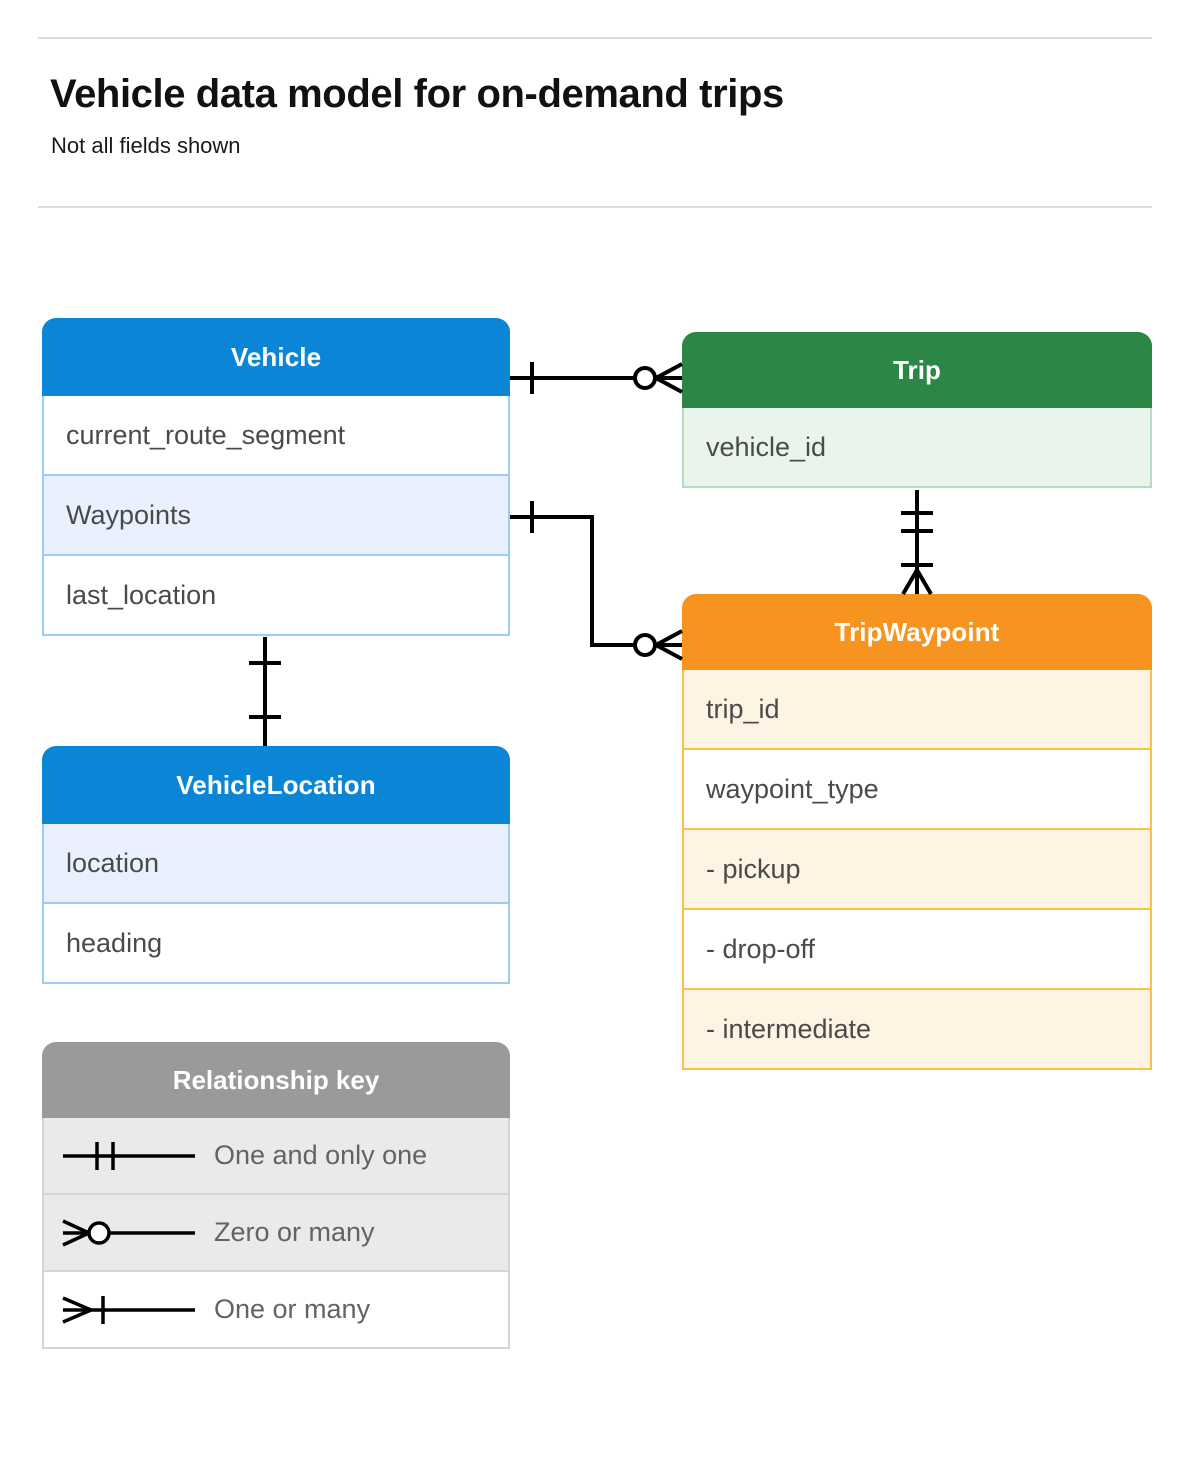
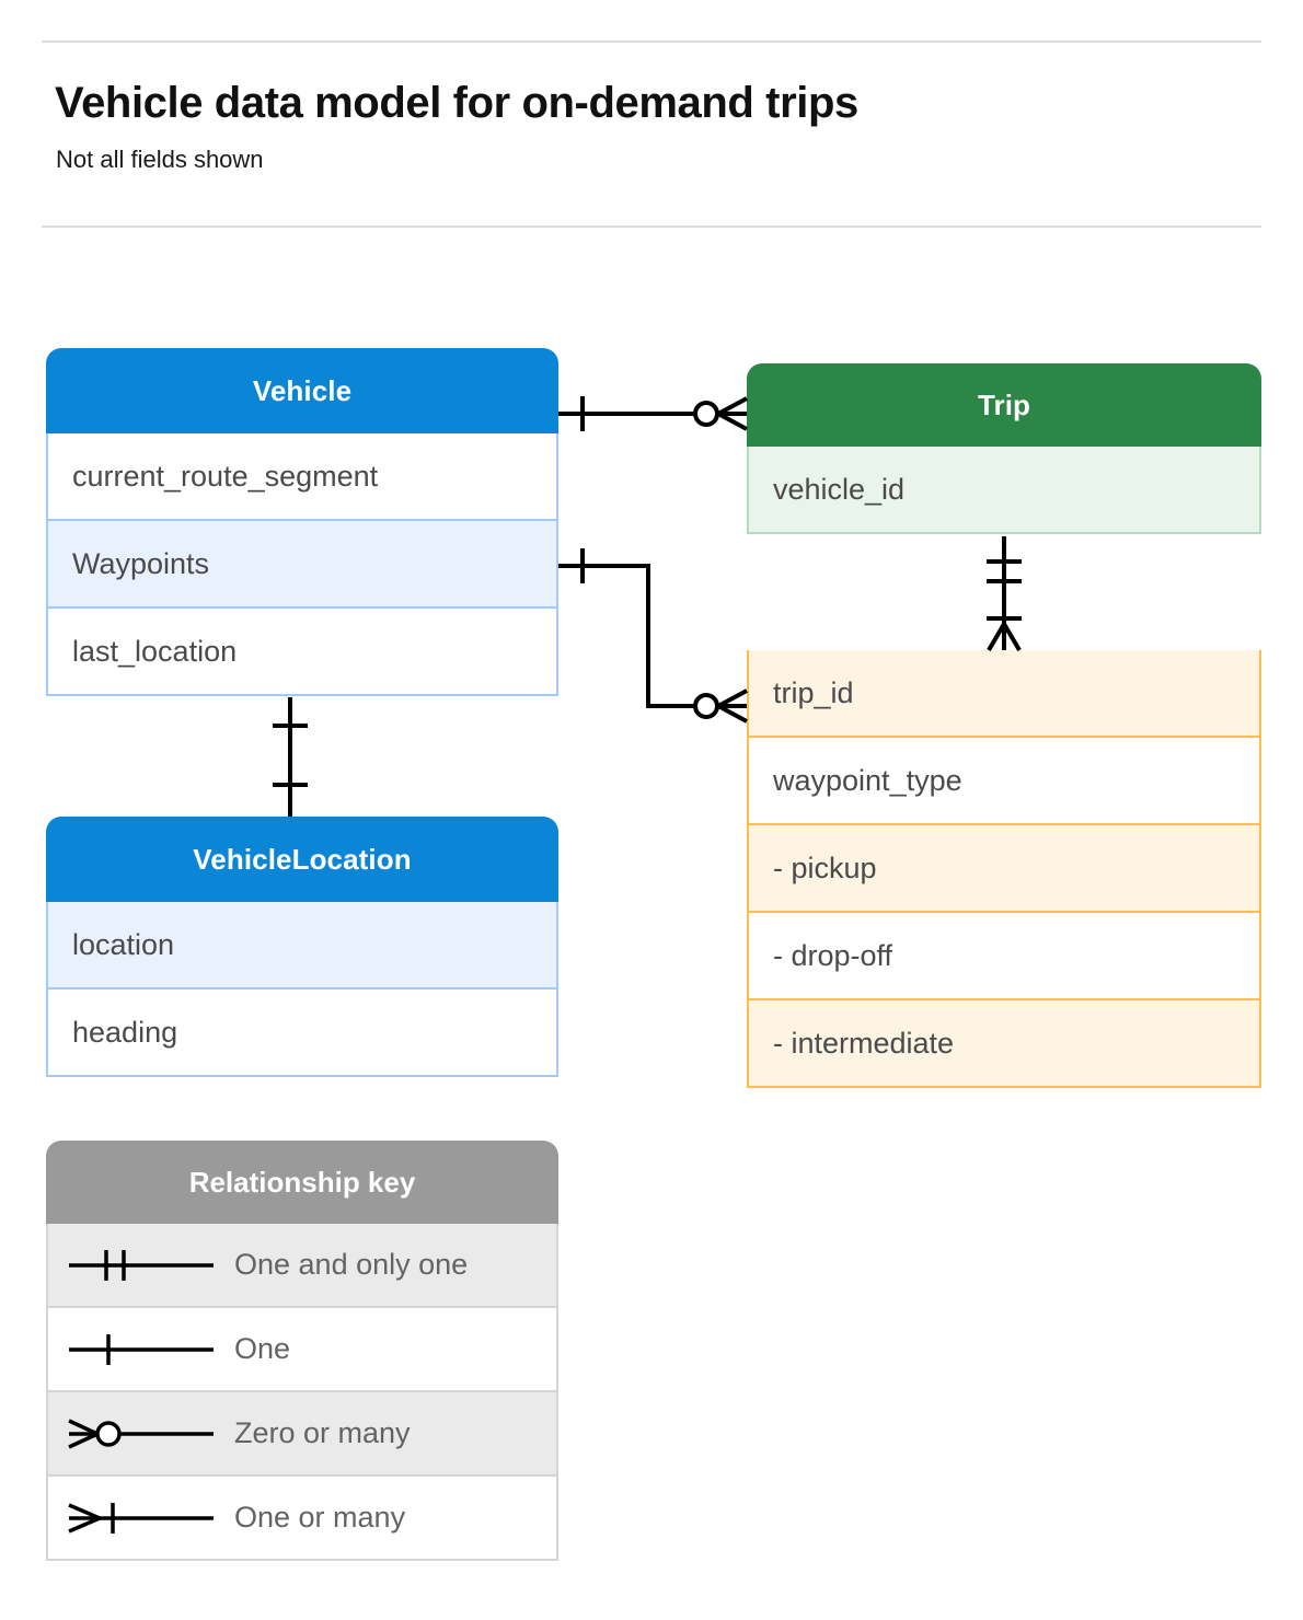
  Vehicle data model for on-demand trips
  Not all fields shown
  Vehicle
  current_route_segment
  Waypoints
  last_location
  VehicleLocation
  location
  heading
  Trip
  vehicle_id
- TripWaypoint
  trip_id
  waypoint_type
  - pickup
  - drop-off
  - intermediate
  Relationship key
  One and only one
+ One
  Zero or many
  One or many
